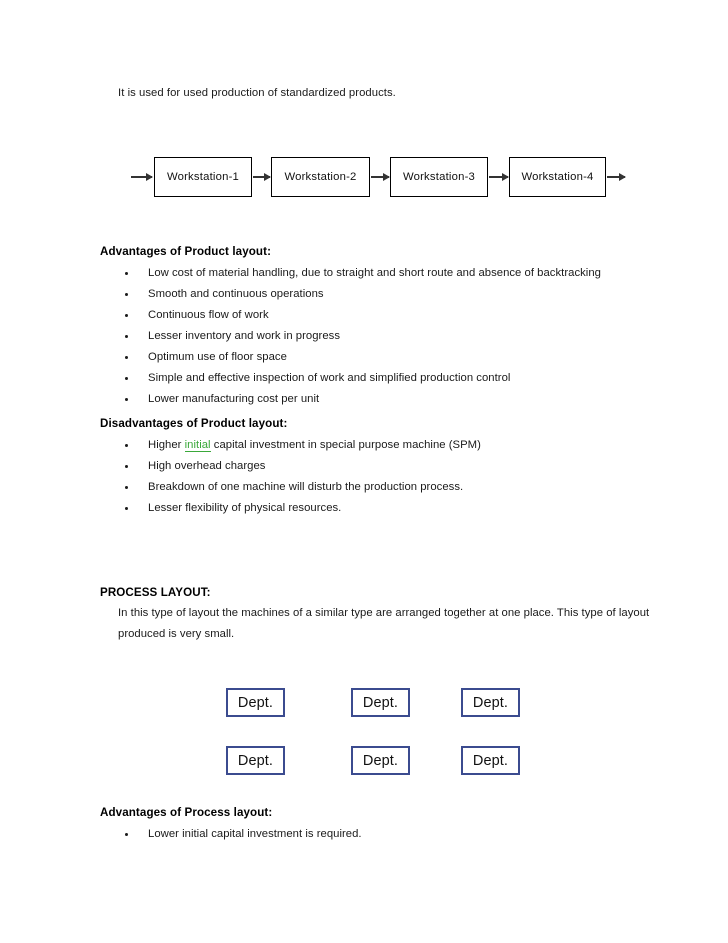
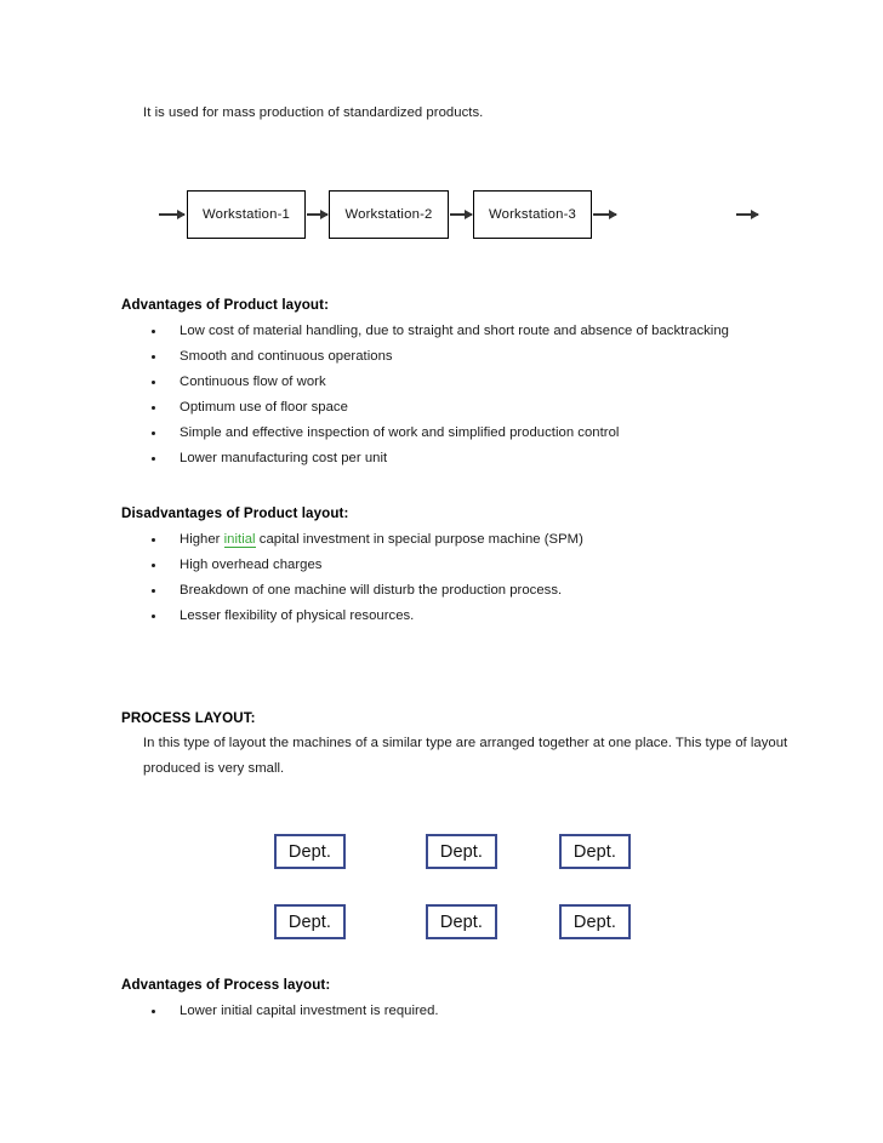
- It is used for used production of standardized products.
+ It is used for mass production of standardized products.
  Workstation-1
  Workstation-2
  Workstation-3
- Workstation-4
  Advantages of Product layout:
  Low cost of material handling, due to straight and short route and absence of backtracking
  Smooth and continuous operations
  Continuous flow of work
- Lesser inventory and work in progress
  Optimum use of floor space
  Simple and effective inspection of work and simplified production control
  Lower manufacturing cost per unit
  Disadvantages of Product layout:
  Higher initial capital investment in special purpose machine (SPM)
  High overhead charges
  Breakdown of one machine will disturb the production process.
  Lesser flexibility of physical resources.
  PROCESS LAYOUT:
  In this type of layout the machines of a similar type are arranged together at one place. This type of layout
  produced is very small.
  Dept.
  Dept.
  Dept.
  Dept.
  Dept.
  Dept.
  Advantages of Process layout:
  Lower initial capital investment is required.
